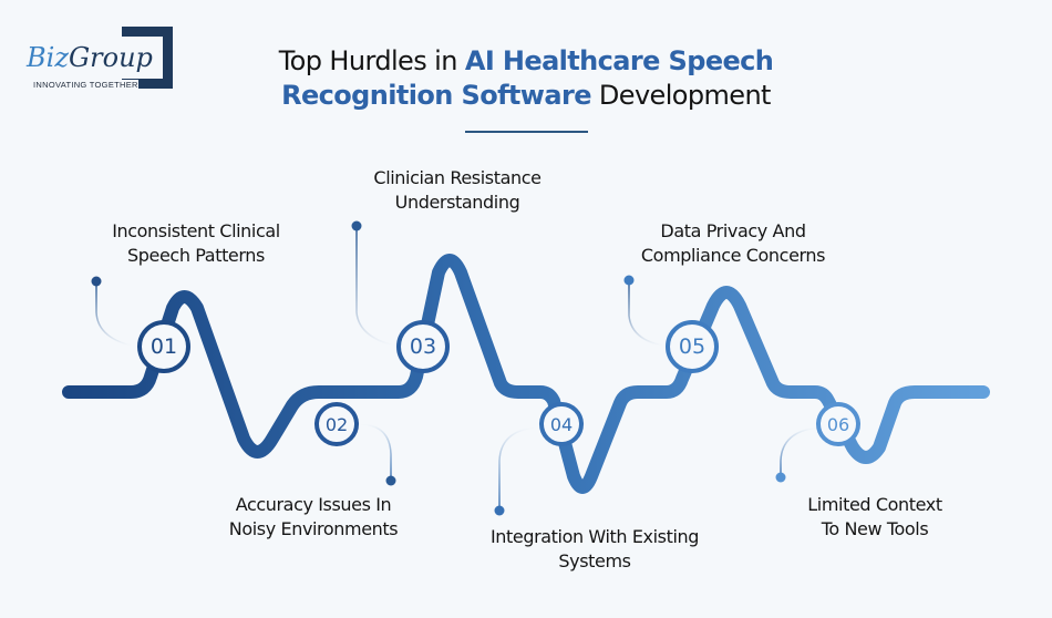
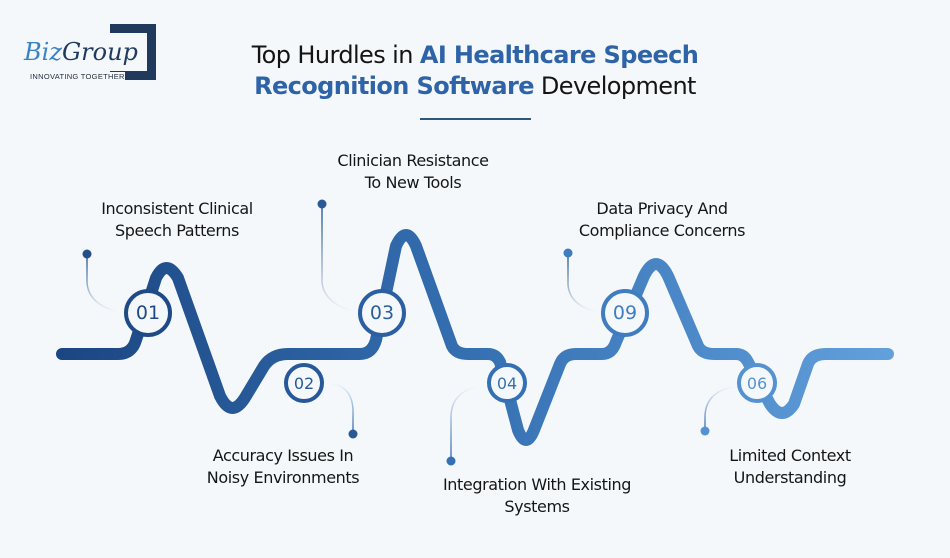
  BizGroup
  INNOVATING TOGETHER
  Top Hurdles in AI Healthcare Speech
  Recognition Software Development
  01
  02
  03
  04
- 05
+ 09
  06
  Inconsistent Clinical
  Speech Patterns
  Clinician Resistance
- Understanding
+ To New Tools
  Data Privacy And
  Compliance Concerns
  Accuracy Issues In
  Noisy Environments
  Integration With Existing
  Systems
  Limited Context
- To New Tools
+ Understanding
